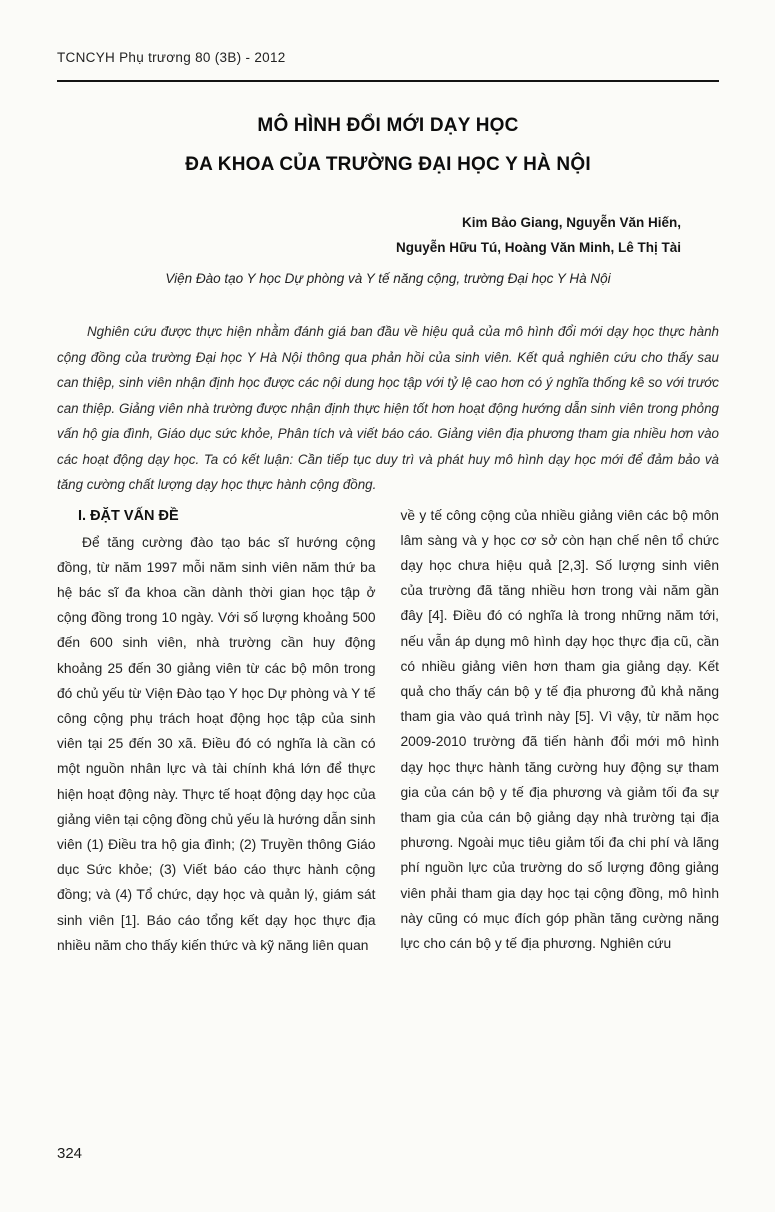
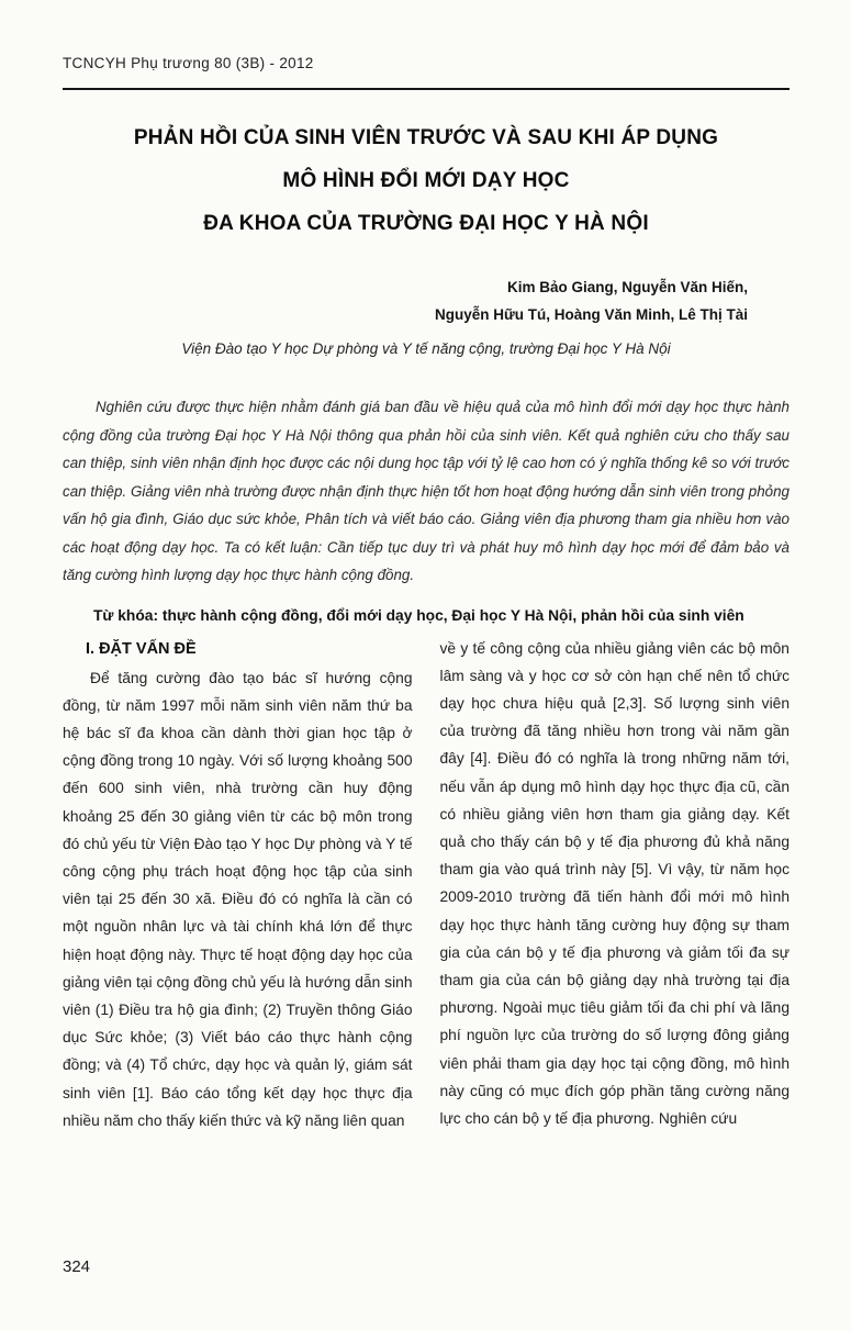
  TCNCYH Phụ trương 80 (3B) - 2012
+ PHẢN HỒI CỦA SINH VIÊN TRƯỚC VÀ SAU KHI ÁP DỤNG
  MÔ HÌNH ĐỔI MỚI DẠY HỌC
  ĐA KHOA CỦA TRƯỜNG ĐẠI HỌC Y HÀ NỘI
  Kim Bảo Giang, Nguyễn Văn Hiến,
  Nguyễn Hữu Tú, Hoàng Văn Minh, Lê Thị Tài
  Viện Đào tạo Y học Dự phòng và Y tế năng cộng, trường Đại học Y Hà Nội
- Nghiên cứu được thực hiện nhằm đánh giá ban đầu về hiệu quả của mô hình đổi mới dạy học thực hành cộng đồng của trường Đại học Y Hà Nội thông qua phản hồi của sinh viên. Kết quả nghiên cứu cho thấy sau can thiệp, sinh viên nhận định học được các nội dung học tập với tỷ lệ cao hơn có ý nghĩa thống kê so với trước can thiệp. Giảng viên nhà trường được nhận định thực hiện tốt hơn hoạt động hướng dẫn sinh viên trong phỏng vấn hộ gia đình, Giáo dục sức khỏe, Phân tích và viết báo cáo. Giảng viên địa phương tham gia nhiều hơn vào các hoạt động dạy học. Ta có kết luận: Cần tiếp tục duy trì và phát huy mô hình dạy học mới để đảm bảo và tăng cường chất lượng dạy học thực hành cộng đồng.
+ Nghiên cứu được thực hiện nhằm đánh giá ban đầu về hiệu quả của mô hình đổi mới dạy học thực hành cộng đồng của trường Đại học Y Hà Nội thông qua phản hồi của sinh viên. Kết quả nghiên cứu cho thấy sau can thiệp, sinh viên nhận định học được các nội dung học tập với tỷ lệ cao hơn có ý nghĩa thống kê so với trước can thiệp. Giảng viên nhà trường được nhận định thực hiện tốt hơn hoạt động hướng dẫn sinh viên trong phỏng vấn hộ gia đình, Giáo dục sức khỏe, Phân tích và viết báo cáo. Giảng viên địa phương tham gia nhiều hơn vào các hoạt động dạy học. Ta có kết luận: Cần tiếp tục duy trì và phát huy mô hình dạy học mới để đảm bảo và tăng cường hình lượng dạy học thực hành cộng đồng.
+ Từ khóa: thực hành cộng đồng, đổi mới dạy học, Đại học Y Hà Nội, phản hồi của sinh viên
  I. ĐẶT VẤN ĐỀ
  Để tăng cường đào tạo bác sĩ hướng cộng đồng, từ năm 1997 mỗi năm sinh viên năm thứ ba hệ bác sĩ đa khoa cần dành thời gian học tập ở cộng đồng trong 10 ngày. Với số lượng khoảng 500 đến 600 sinh viên, nhà trường cần huy động khoảng 25 đến 30 giảng viên từ các bộ môn trong đó chủ yếu từ Viện Đào tạo Y học Dự phòng và Y tế công cộng phụ trách hoạt động học tập của sinh viên tại 25 đến 30 xã. Điều đó có nghĩa là cần có một nguồn nhân lực và tài chính khá lớn để thực hiện hoạt động này. Thực tế hoạt động dạy học của giảng viên tại cộng đồng chủ yếu là hướng dẫn sinh viên (1) Điều tra hộ gia đình; (2) Truyền thông Giáo dục Sức khỏe; (3) Viết báo cáo thực hành cộng đồng; và (4) Tổ chức, dạy học và quản lý, giám sát sinh viên [1]. Báo cáo tổng kết dạy học thực địa nhiều năm cho thấy kiến thức và kỹ năng liên quan
  về y tế công cộng của nhiều giảng viên các bộ môn lâm sàng và y học cơ sở còn hạn chế nên tổ chức dạy học chưa hiệu quả [2,3]. Số lượng sinh viên của trường đã tăng nhiều hơn trong vài năm gần đây [4]. Điều đó có nghĩa là trong những năm tới, nếu vẫn áp dụng mô hình dạy học thực địa cũ, cần có nhiều giảng viên hơn tham gia giảng dạy. Kết quả cho thấy cán bộ y tế địa phương đủ khả năng tham gia vào quá trình này [5]. Vì vậy, từ năm học 2009-2010 trường đã tiến hành đổi mới mô hình dạy học thực hành tăng cường huy động sự tham gia của cán bộ y tế địa phương và giảm tối đa sự tham gia của cán bộ giảng dạy nhà trường tại địa phương. Ngoài mục tiêu giảm tối đa chi phí và lãng phí nguồn lực của trường do số lượng đông giảng viên phải tham gia dạy học tại cộng đồng, mô hình này cũng có mục đích góp phần tăng cường năng lực cho cán bộ y tế địa phương. Nghiên cứu
  324
